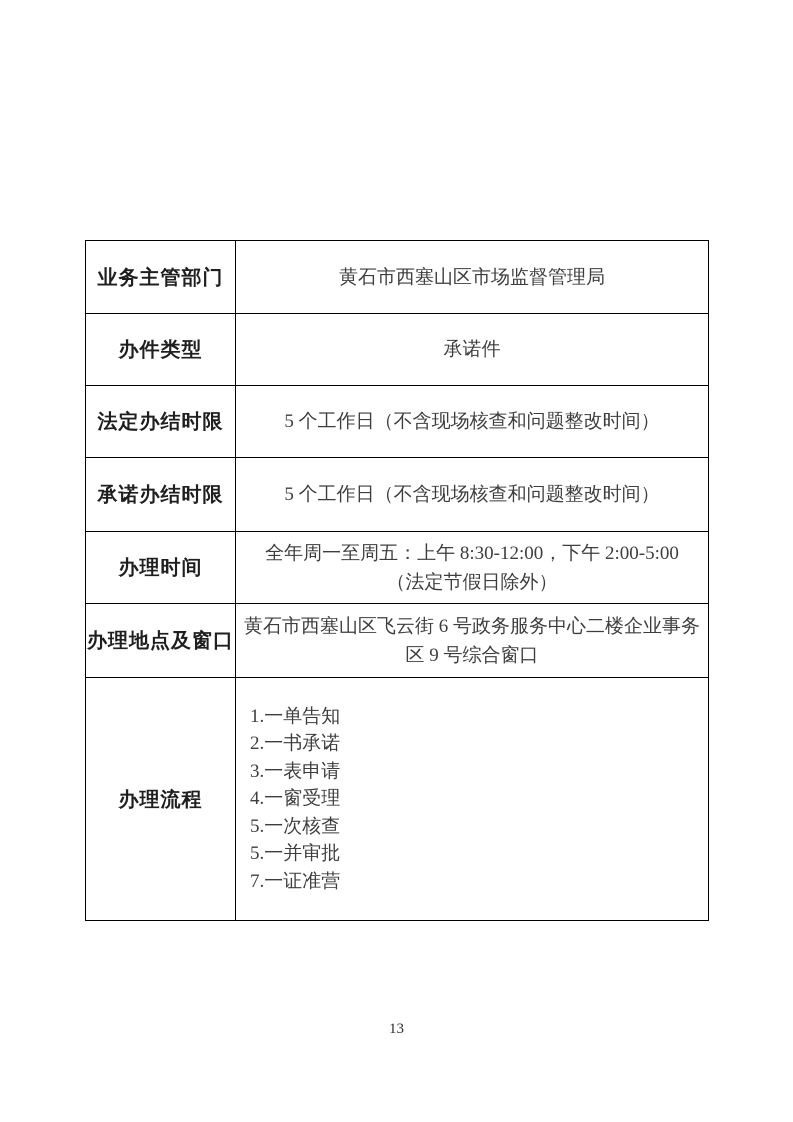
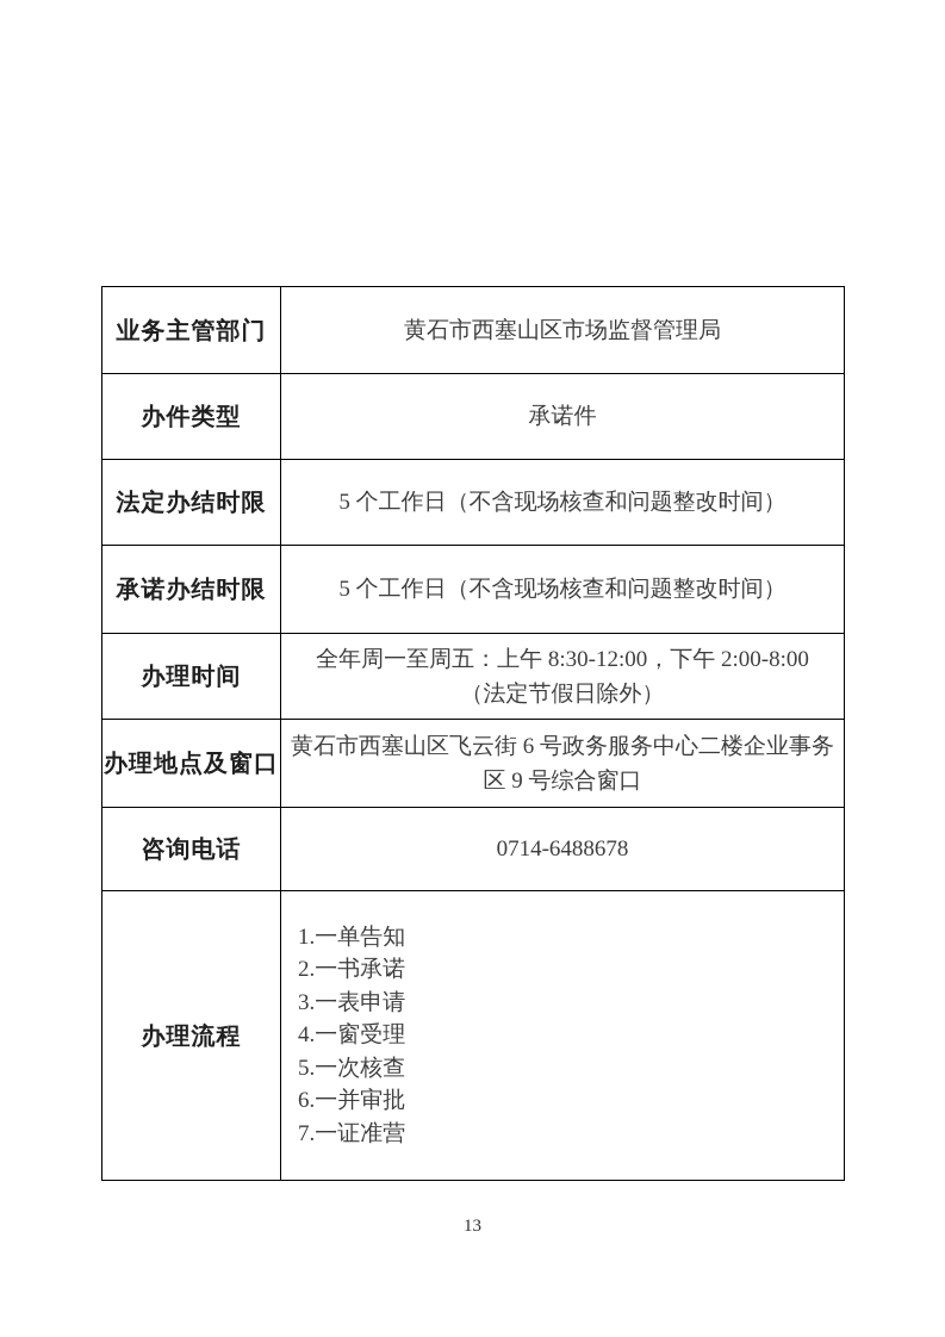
  业务主管部门	黄石市西塞山区市场监督管理局
  办件类型	承诺件
  法定办结时限	5 个工作日（不含现场核查和问题整改时间）
  承诺办结时限	5 个工作日（不含现场核查和问题整改时间）
- 办理时间	全年周一至周五：上午 8:30-12:00，下午 2:00-5:00 （法定节假日除外）
+ 办理时间	全年周一至周五：上午 8:30-12:00，下午 2:00-8:00 （法定节假日除外）
  办理地点及窗口	黄石市西塞山区飞云街 6 号政务服务中心二楼企业事务 区 9 号综合窗口
+ 咨询电话	0714-6488678
- 办理流程	1.一单告知 2.一书承诺 3.一表申请 4.一窗受理 5.一次核查 5.一并审批 7.一证准营
+ 办理流程	1.一单告知 2.一书承诺 3.一表申请 4.一窗受理 5.一次核查 6.一并审批 7.一证准营
  13
